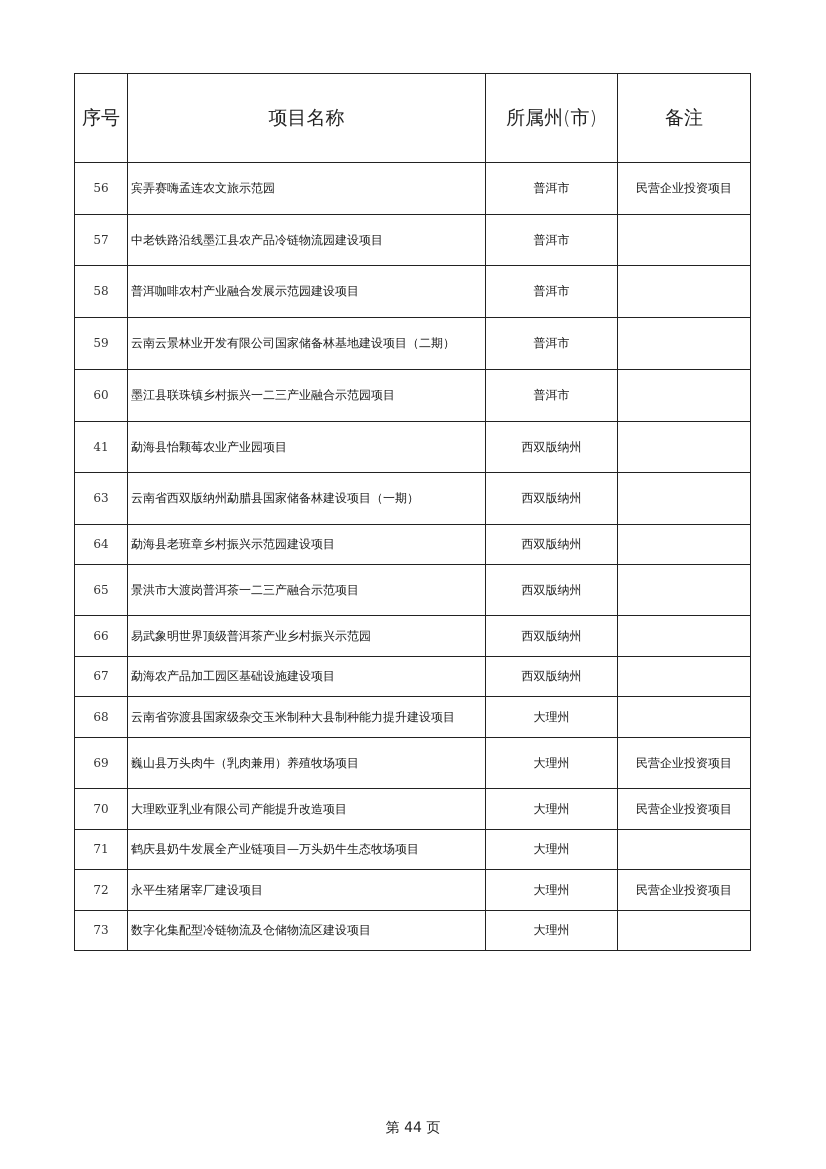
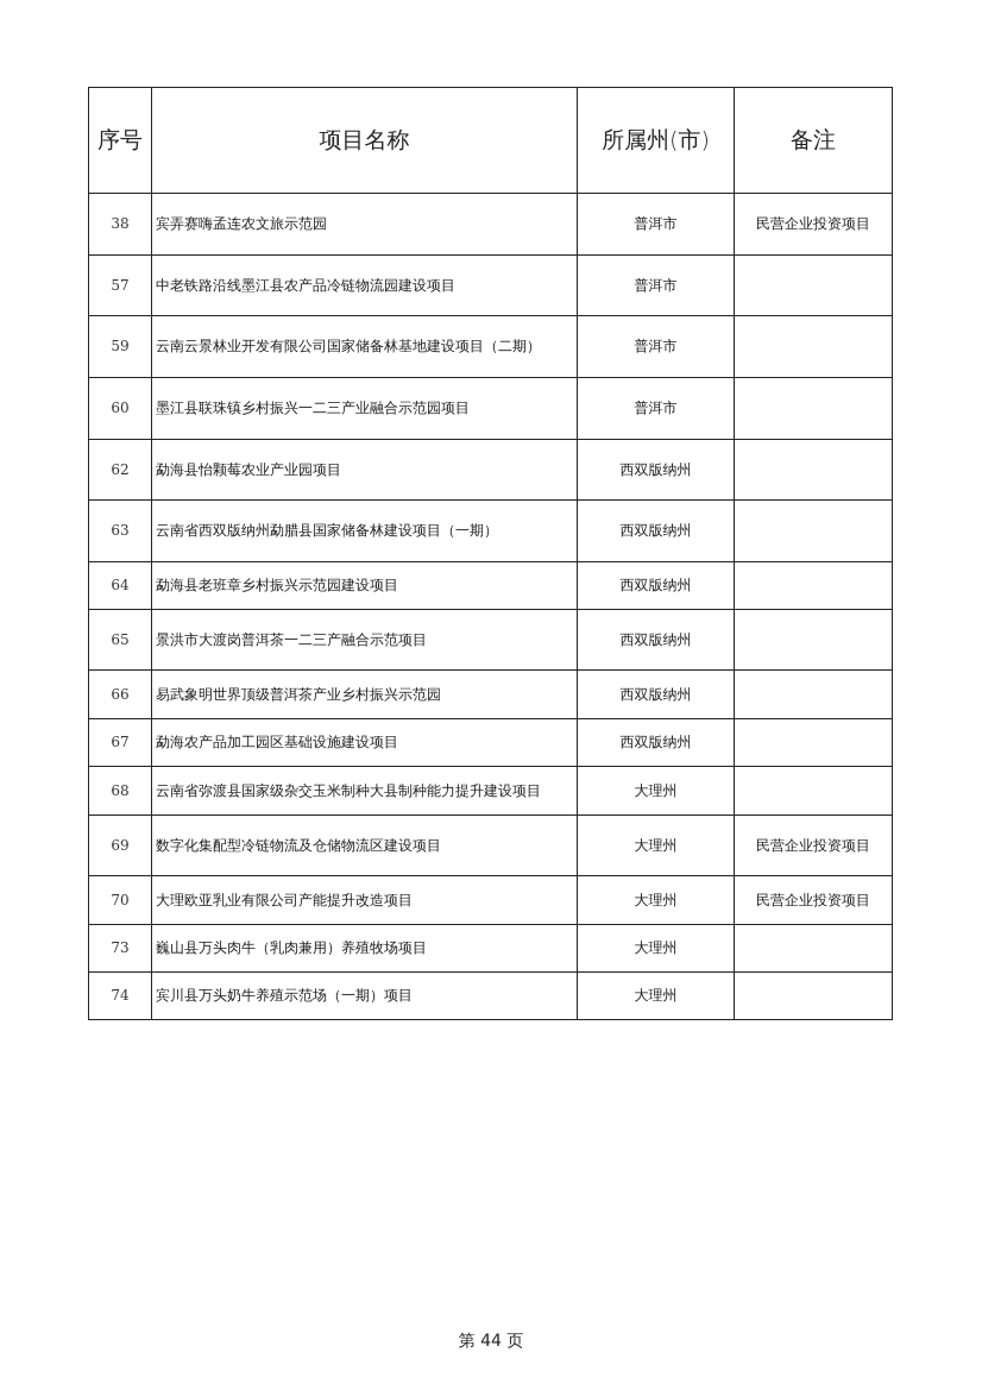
  序号	项目名称	所属州(市)	备注
- 56	宾弄赛嗨孟连农文旅示范园	普洱市	民营企业投资项目
+ 38	宾弄赛嗨孟连农文旅示范园	普洱市	民营企业投资项目
  57	中老铁路沿线墨江县农产品冷链物流园建设项目	普洱市
- 58	普洱咖啡农村产业融合发展示范园建设项目	普洱市
  59	云南云景林业开发有限公司国家储备林基地建设项目（二期）	普洱市
  60	墨江县联珠镇乡村振兴一二三产业融合示范园项目	普洱市
- 41	勐海县怡颗莓农业产业园项目	西双版纳州
+ 62	勐海县怡颗莓农业产业园项目	西双版纳州
  63	云南省西双版纳州勐腊县国家储备林建设项目（一期）	西双版纳州
  64	勐海县老班章乡村振兴示范园建设项目	西双版纳州
  65	景洪市大渡岗普洱茶一二三产融合示范项目	西双版纳州
  66	易武象明世界顶级普洱茶产业乡村振兴示范园	西双版纳州
  67	勐海农产品加工园区基础设施建设项目	西双版纳州
  68	云南省弥渡县国家级杂交玉米制种大县制种能力提升建设项目	大理州
- 69	巍山县万头肉牛（乳肉兼用）养殖牧场项目	大理州	民营企业投资项目
+ 69	数字化集配型冷链物流及仓储物流区建设项目	大理州	民营企业投资项目
  70	大理欧亚乳业有限公司产能提升改造项目	大理州	民营企业投资项目
- 71	鹤庆县奶牛发展全产业链项目—万头奶牛生态牧场项目	大理州
- 72	永平生猪屠宰厂建设项目	大理州	民营企业投资项目
- 73	数字化集配型冷链物流及仓储物流区建设项目	大理州
+ 73	巍山县万头肉牛（乳肉兼用）养殖牧场项目	大理州
+ 74	宾川县万头奶牛养殖示范场（一期）项目	大理州
  第 44 页
